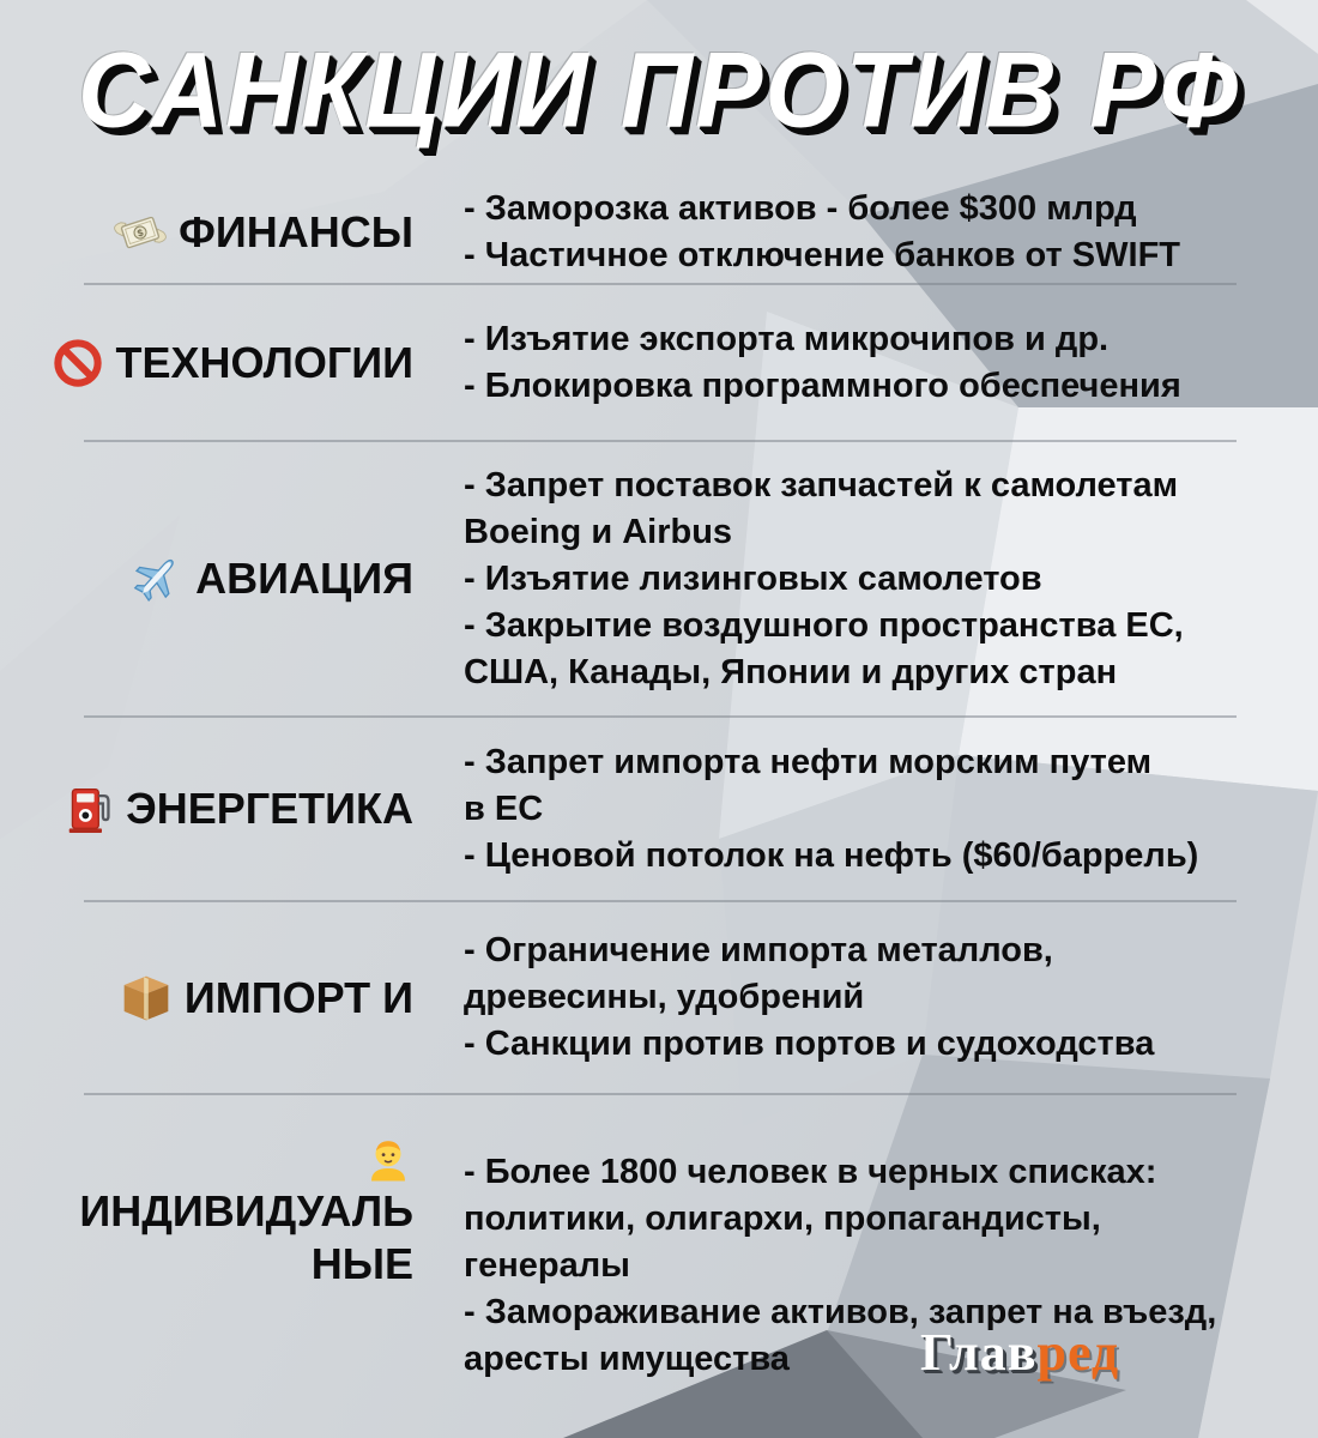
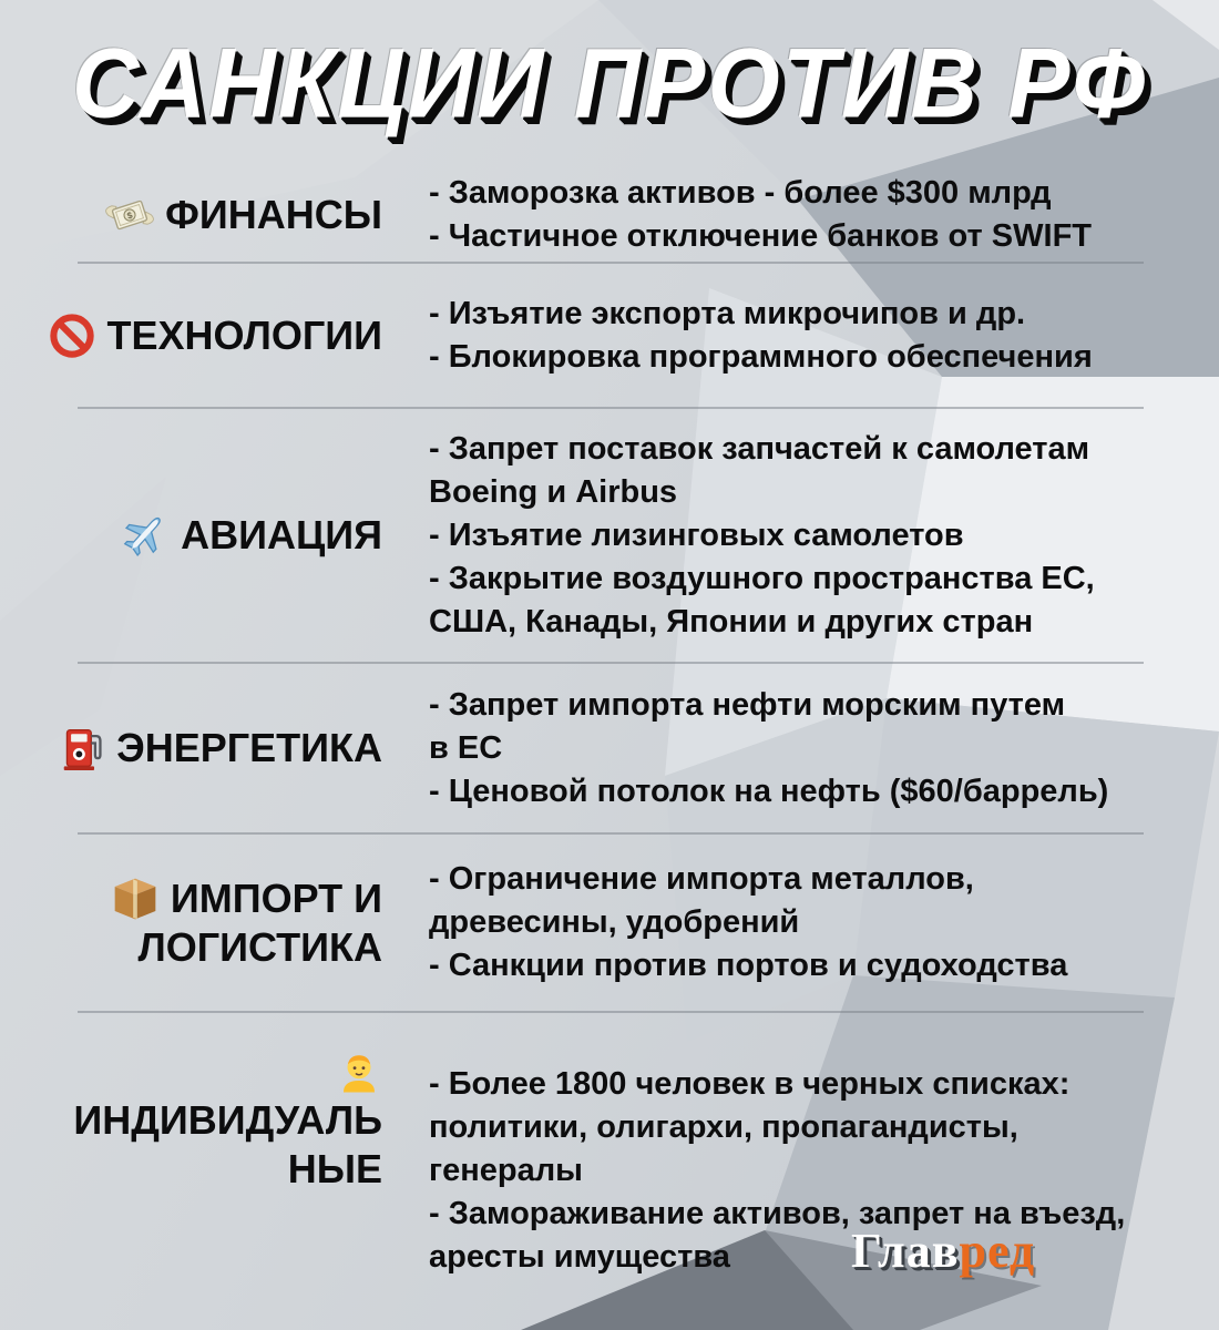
  САНКЦИИ ПРОТИВ РФ
  ФИНАНСЫ
  - Заморозка активов - более $300 млрд
  - Частичное отключение банков от SWIFT
  ТЕХНОЛОГИИ
  - Изъятие экспорта микрочипов и др.
  - Блокировка программного обеспечения
  АВИАЦИЯ
  - Запрет поставок запчастей к самолетам
  Boeing и Airbus
  - Изъятие лизинговых самолетов
  - Закрытие воздушного пространства ЕС,
  США, Канады, Японии и других стран
  ЭНЕРГЕТИКА
  - Запрет импорта нефти морским путем
  в ЕС
  - Ценовой потолок на нефть ($60/баррель)
  ИМПОРТ И
+ ЛОГИСТИКА
  - Ограничение импорта металлов,
  древесины, удобрений
  - Санкции против портов и судоходства
  ИНДИВИДУАЛЬ
  НЫЕ
  - Более 1800 человек в черных списках:
  политики, олигархи, пропагандисты,
  генералы
  - Замораживание активов, запрет на въезд,
  аресты имущества
  Главред
